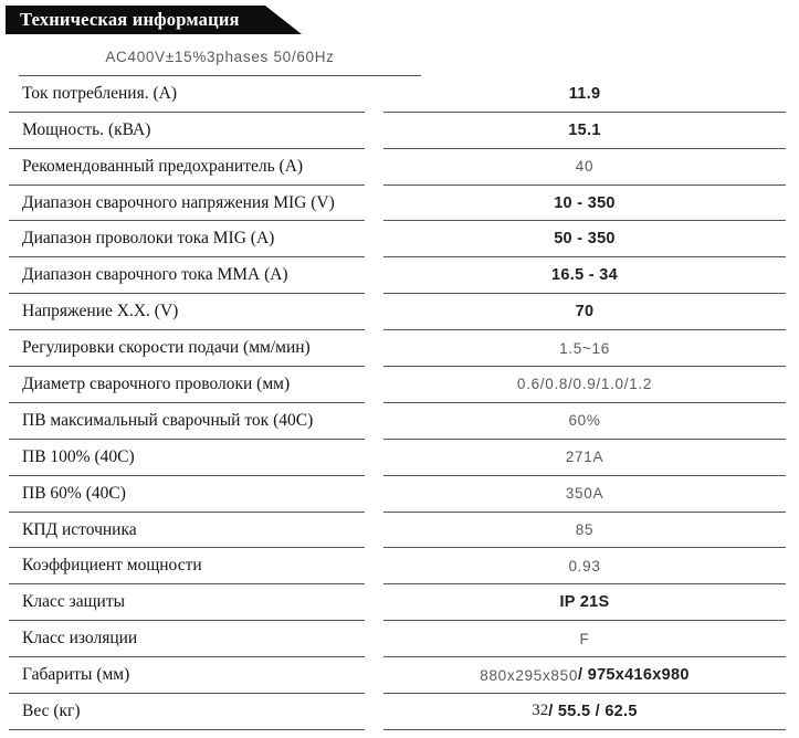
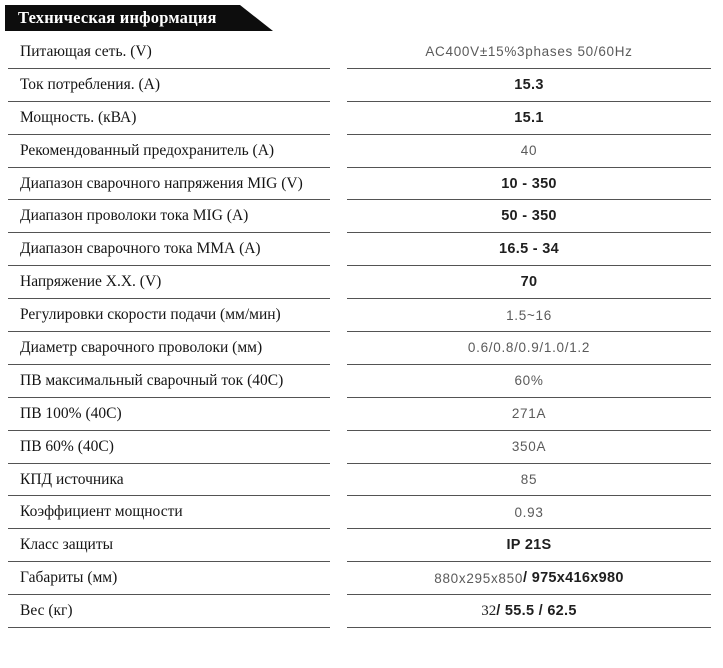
  Техническая информация
+ Питающая сеть. (V)
  AC400V±15%3phases 50/60Hz
  Ток потребления. (А)
- 11.9
+ 15.3
  Мощность. (кВА)
  15.1
  Рекомендованный предохранитель (А)
  40
  Диапазон сварочного напряжения MIG (V)
  10 - 350
  Диапазон проволоки тока MIG (А)
  50 - 350
  Диапазон сварочного тока ММА (А)
  16.5 - 34
  Напряжение Х.Х. (V)
  70
  Регулировки скорости подачи (мм/мин)
  1.5~16
  Диаметр сварочного проволоки (мм)
  0.6/0.8/0.9/1.0/1.2
  ПВ максимальный сварочный ток (40С)
  60%
  ПВ 100% (40С)
  271A
  ПВ 60% (40С)
  350A
  КПД источника
  85
  Коэффициент мощности
  0.93
  Класс защиты
  IP 21S
- Класс изоляции
- F
  Габариты (мм)
  880x295x850
  / 975x416x980
  Вес (кг)
  32
  / 55.5 / 62.5
